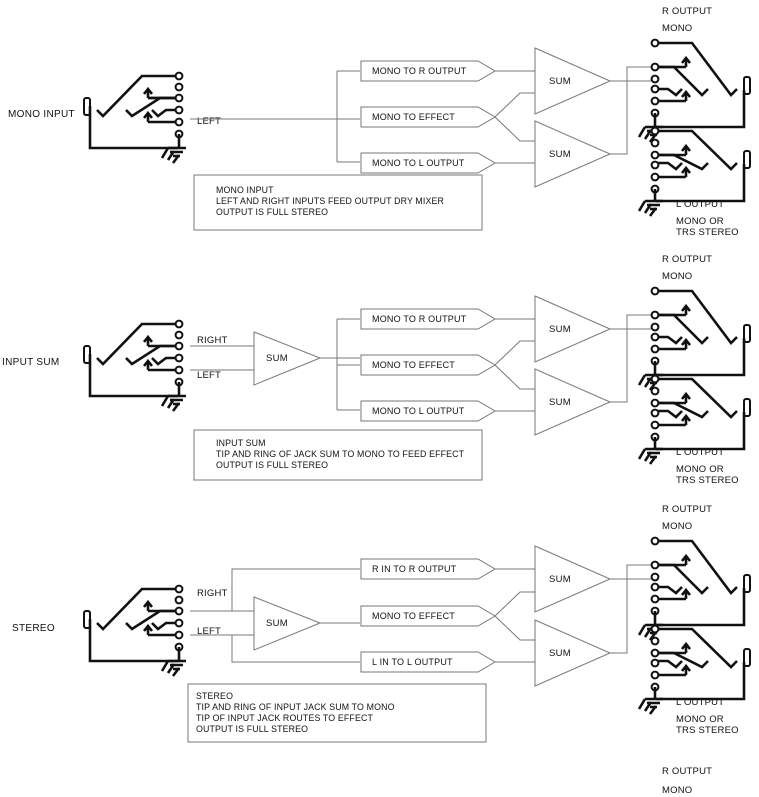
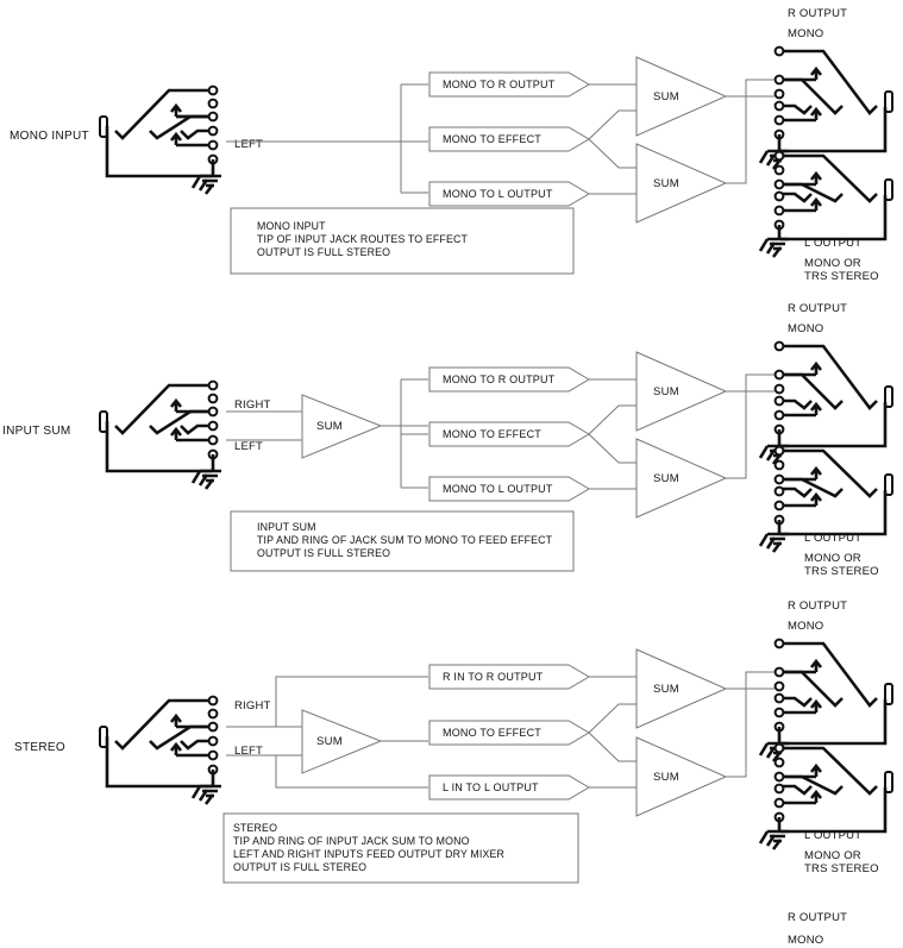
  MONO INPUT
  LEFT
  MONO TO R OUTPUT
  MONO TO EFFECT
  MONO TO L OUTPUT
  SUM
  SUM
  R OUTPUT
  MONO
  L OUTPUT
  MONO OR
  TRS STEREO
  MONO INPUT
- LEFT AND RIGHT INPUTS FEED OUTPUT DRY MIXER
+ TIP OF INPUT JACK ROUTES TO EFFECT
  OUTPUT IS FULL STEREO
  INPUT SUM
  RIGHT
  LEFT
  SUM
  MONO TO R OUTPUT
  MONO TO EFFECT
  MONO TO L OUTPUT
  SUM
  SUM
  R OUTPUT
  MONO
  L OUTPUT
  MONO OR
  TRS STEREO
  INPUT SUM
  TIP AND RING OF JACK SUM TO MONO TO FEED EFFECT
  OUTPUT IS FULL STEREO
  STEREO
  RIGHT
  LEFT
  SUM
  R IN TO R OUTPUT
  MONO TO EFFECT
  L IN TO L OUTPUT
  SUM
  SUM
  R OUTPUT
  MONO
  L OUTPUT
  MONO OR
  TRS STEREO
  STEREO
  TIP AND RING OF INPUT JACK SUM TO MONO
- TIP OF INPUT JACK ROUTES TO EFFECT
+ LEFT AND RIGHT INPUTS FEED OUTPUT DRY MIXER
  OUTPUT IS FULL STEREO
  R OUTPUT
  MONO
